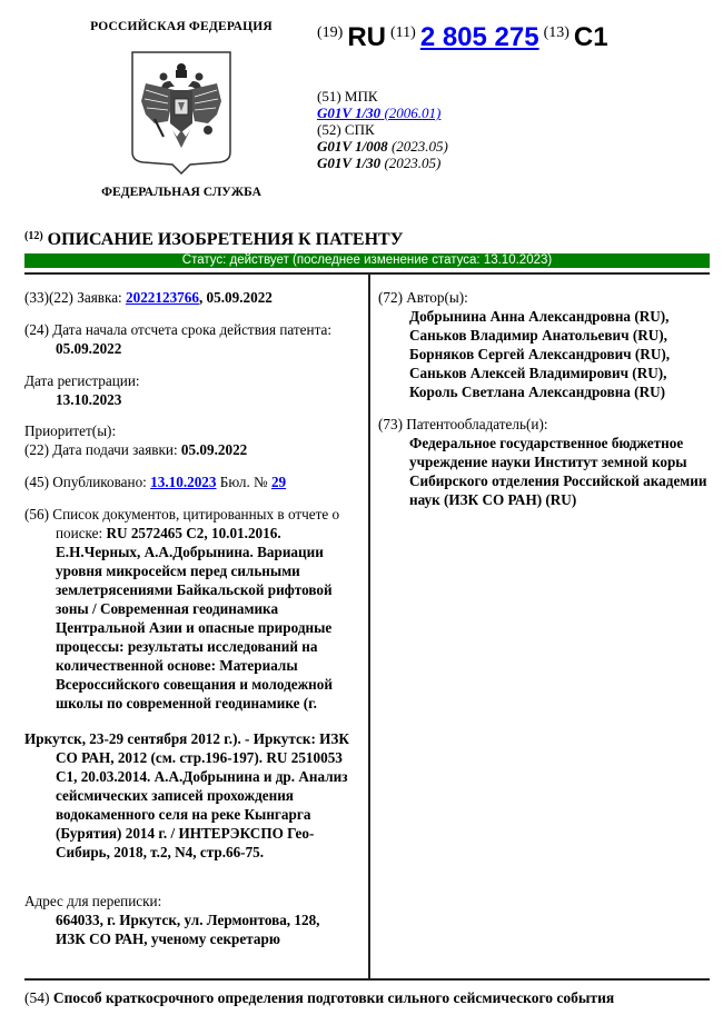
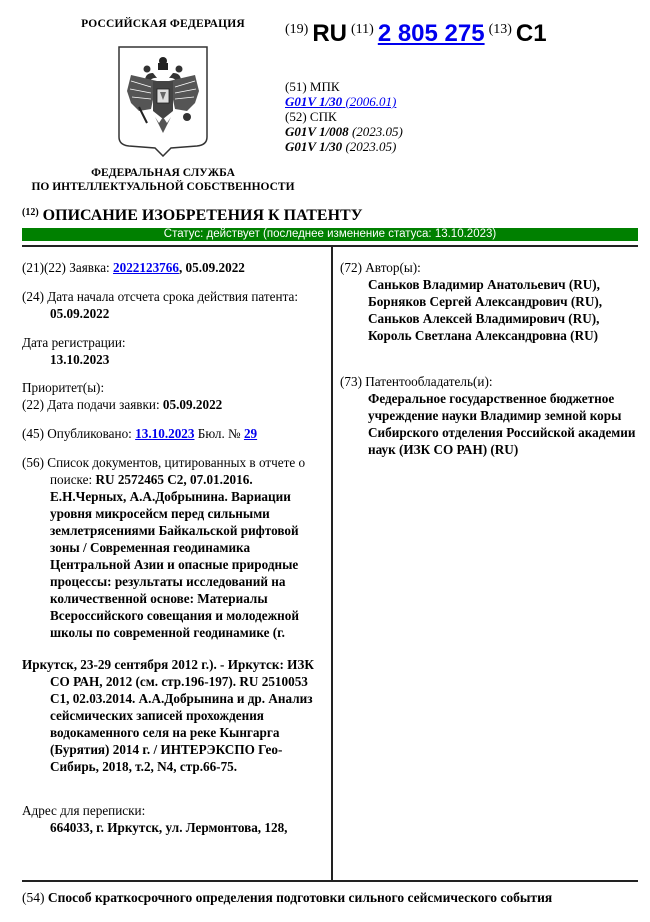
  РОССИЙСКАЯ ФЕДЕРАЦИЯ
  ФЕДЕРАЛЬНАЯ СЛУЖБА
+ ПО ИНТЕЛЛЕКТУАЛЬНОЙ СОБСТВЕННОСТИ
  (19) RU (11) 2 805 275 (13) C1
  (51) МПК
  G01V 1/30 (2006.01)
  (52) СПК
  G01V 1/008 (2023.05)
  G01V 1/30 (2023.05)
  (12) ОПИСАНИЕ ИЗОБРЕТЕНИЯ К ПАТЕНТУ
  Статус: действует (последнее изменение статуса: 13.10.2023)
- (33)(22) Заявка: 2022123766, 05.09.2022
+ (21)(22) Заявка: 2022123766, 05.09.2022
  (24) Дата начала отсчета срока действия патента:
  05.09.2022
  Дата регистрации:
  13.10.2023
  Приоритет(ы):
  (22) Дата подачи заявки: 05.09.2022
  (45) Опубликовано: 13.10.2023 Бюл. № 29
- (56) Список документов, цитированных в отчете о поиске: RU 2572465 C2, 10.01.2016. Е.Н.Черных, А.А.Добрынина. Вариации уровня микросейсм перед сильными землетрясениями Байкальской рифтовой зоны / Современная геодинамика Центральной Азии и опасные природные процессы: результаты исследований на количественной основе: Материалы Всероссийского совещания и молодежной школы по современной геодинамике (г.
+ (56) Список документов, цитированных в отчете о поиске: RU 2572465 C2, 07.01.2016. Е.Н.Черных, А.А.Добрынина. Вариации уровня микросейсм перед сильными землетрясениями Байкальской рифтовой зоны / Современная геодинамика Центральной Азии и опасные природные процессы: результаты исследований на количественной основе: Материалы Всероссийского совещания и молодежной школы по современной геодинамике (г.
- Иркутск, 23-29 сентября 2012 г.). - Иркутск: ИЗК СО РАН, 2012 (см. стр.196-197). RU 2510053 C1, 20.03.2014. А.А.Добрынина и др. Анализ сейсмических записей прохождения водокаменного селя на реке Кынгарга (Бурятия) 2014 г. / ИНТЕРЭКСПО Гео-Сибирь, 2018, т.2, N4, стр.66-75.
+ Иркутск, 23-29 сентября 2012 г.). - Иркутск: ИЗК СО РАН, 2012 (см. стр.196-197). RU 2510053 C1, 02.03.2014. А.А.Добрынина и др. Анализ сейсмических записей прохождения водокаменного селя на реке Кынгарга (Бурятия) 2014 г. / ИНТЕРЭКСПО Гео-Сибирь, 2018, т.2, N4, стр.66-75.
  Адрес для переписки:
  664033, г. Иркутск, ул. Лермонтова, 128,
- ИЗК СО РАН, ученому секретарю
  (72) Автор(ы):
- Добрынина Анна Александровна (RU),
  Саньков Владимир Анатольевич (RU),
  Борняков Сергей Александрович (RU),
  Саньков Алексей Владимирович (RU),
  Король Светлана Александровна (RU)
  (73) Патентообладатель(и):
- Федеральное государственное бюджетное учреждение науки Институт земной коры Сибирского отделения Российской академии наук (ИЗК СО РАН) (RU)
+ Федеральное государственное бюджетное учреждение науки Владимир земной коры Сибирского отделения Российской академии наук (ИЗК СО РАН) (RU)
  (54) Способ краткосрочного определения подготовки сильного сейсмического события
